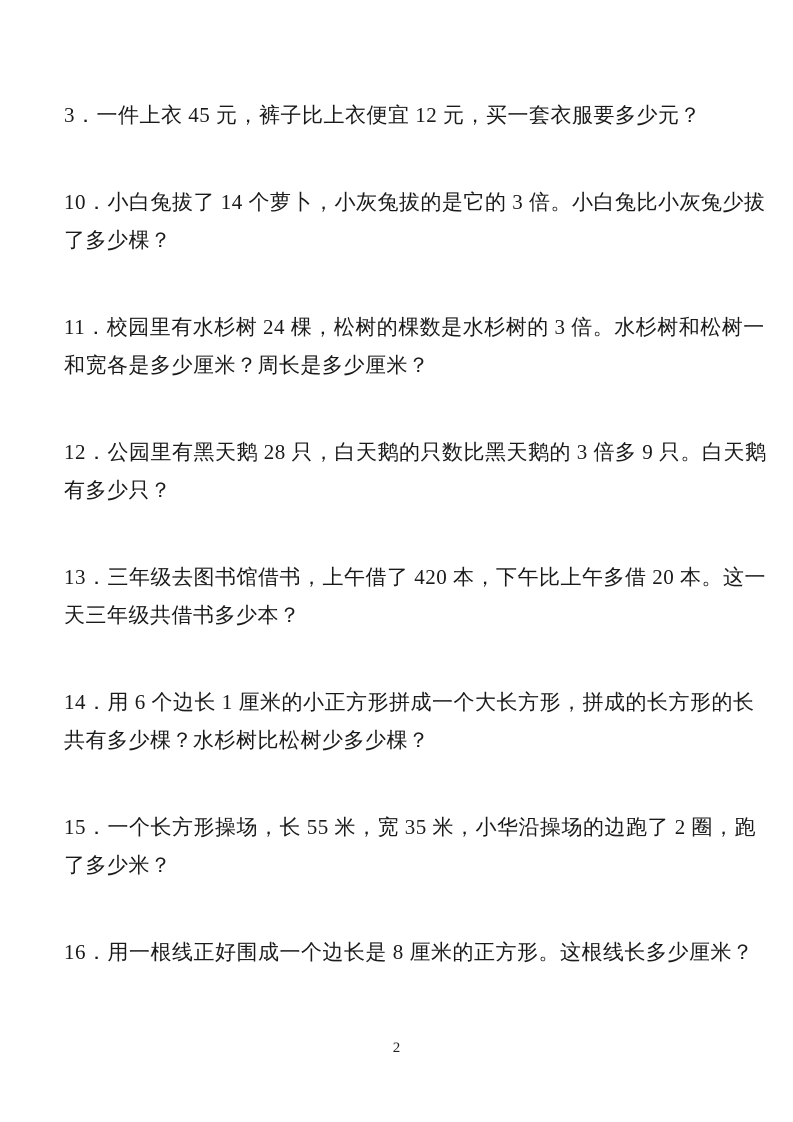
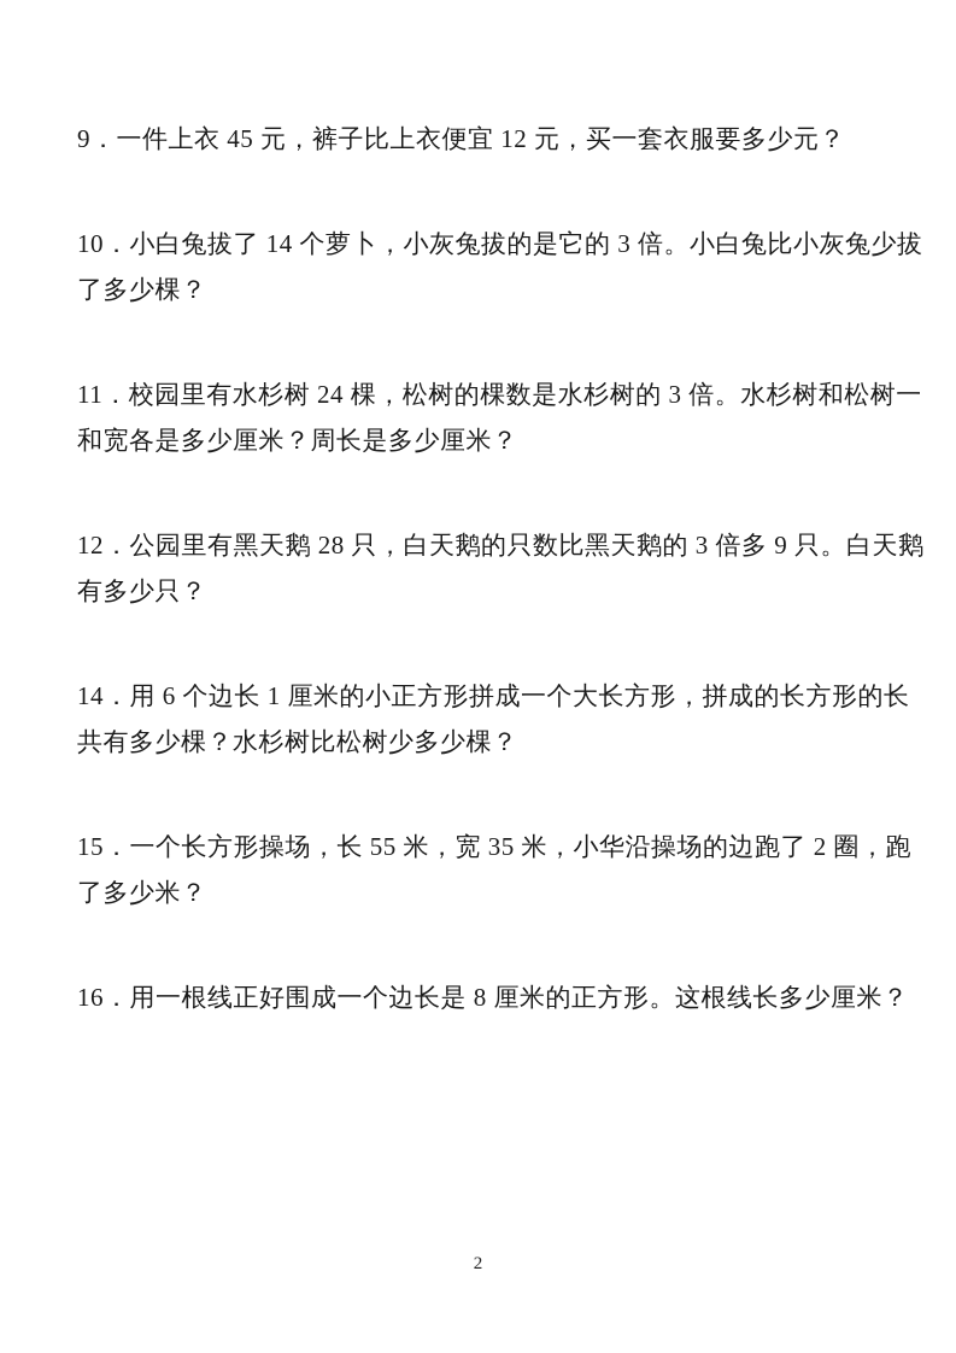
- 3．一件上衣 45 元，裤子比上衣便宜 12 元，买一套衣服要多少元？
+ 9．一件上衣 45 元，裤子比上衣便宜 12 元，买一套衣服要多少元？
  10．小白兔拔了 14 个萝卜，小灰兔拔的是它的 3 倍。小白兔比小灰兔少拔
  了多少棵？
  11．校园里有水杉树 24 棵，松树的棵数是水杉树的 3 倍。水杉树和松树一
  和宽各是多少厘米？周长是多少厘米？
  12．公园里有黑天鹅 28 只，白天鹅的只数比黑天鹅的 3 倍多 9 只。白天鹅
  有多少只？
- 13．三年级去图书馆借书，上午借了 420 本，下午比上午多借 20 本。这一
- 天三年级共借书多少本？
  14．用 6 个边长 1 厘米的小正方形拼成一个大长方形，拼成的长方形的长
  共有多少棵？水杉树比松树少多少棵？
  15．一个长方形操场，长 55 米，宽 35 米，小华沿操场的边跑了 2 圈，跑
  了多少米？
  16．用一根线正好围成一个边长是 8 厘米的正方形。这根线长多少厘米？
  2
